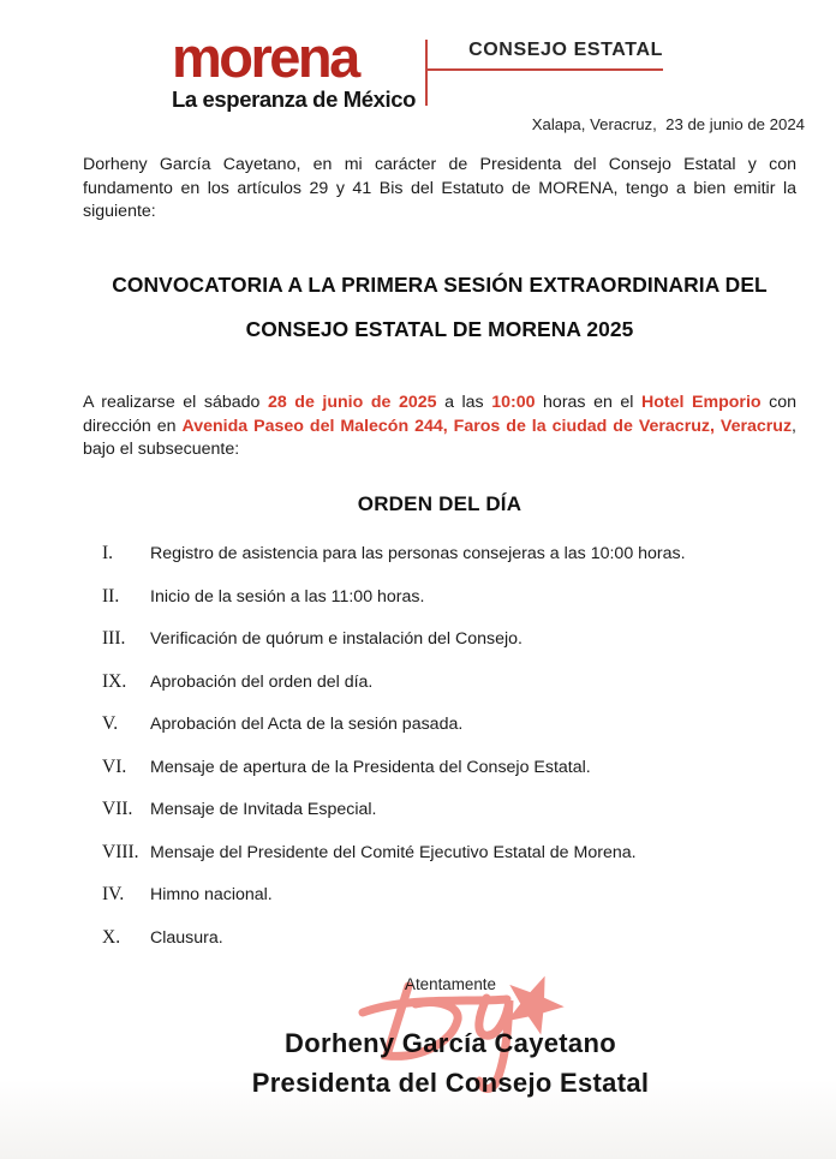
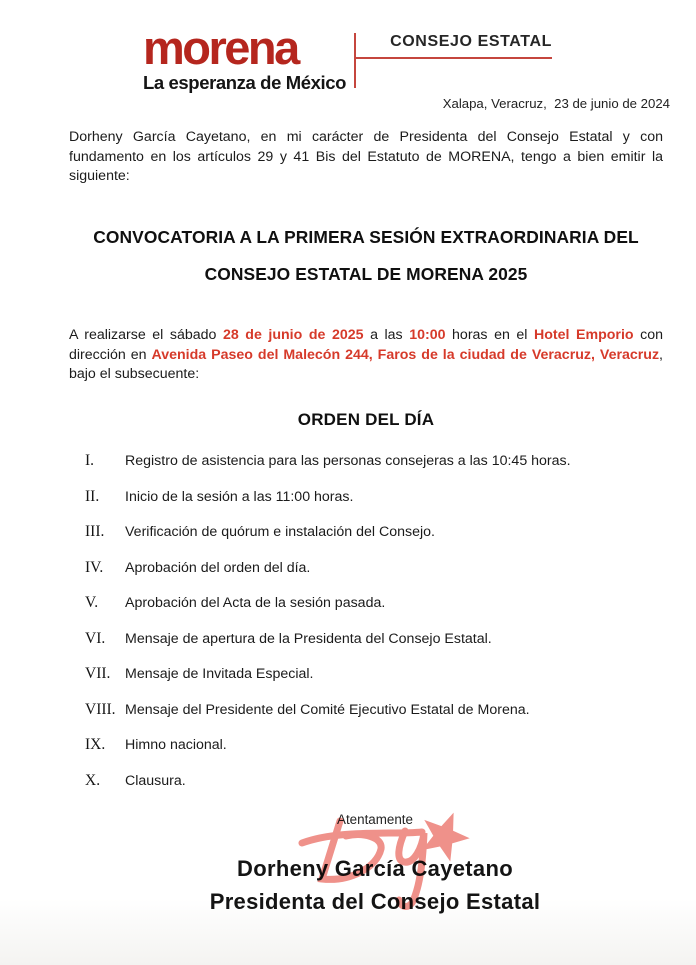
  morena
  La esperanza de México
  CONSEJO ESTATAL
  Xalapa, Veracruz, 23 de junio de 2024
  Dorheny García Cayetano, en mi carácter de Presidenta del Consejo Estatal y con fundamento en los artículos 29 y 41 Bis del Estatuto de MORENA, tengo a bien emitir la siguiente:
  CONVOCATORIA A LA PRIMERA SESIÓN EXTRAORDINARIA DEL
  CONSEJO ESTATAL DE MORENA 2025
  A realizarse el sábado 28 de junio de 2025 a las 10:00 horas en el Hotel Emporio con dirección en Avenida Paseo del Malecón 244, Faros de la ciudad de Veracruz, Veracruz, bajo el subsecuente:
  ORDEN DEL DÍA
  I.
- Registro de asistencia para las personas consejeras a las 10:00 horas.
+ Registro de asistencia para las personas consejeras a las 10:45 horas.
  II.
  Inicio de la sesión a las 11:00 horas.
  III.
  Verificación de quórum e instalación del Consejo.
- IX.
+ IV.
  Aprobación del orden del día.
  V.
  Aprobación del Acta de la sesión pasada.
  VI.
  Mensaje de apertura de la Presidenta del Consejo Estatal.
  VII.
  Mensaje de Invitada Especial.
  VIII.
  Mensaje del Presidente del Comité Ejecutivo Estatal de Morena.
- IV.
+ IX.
  Himno nacional.
  X.
  Clausura.
  tentamente
  Dorhen Gacíaayetano
  Presidenta del Consejo Estatal
